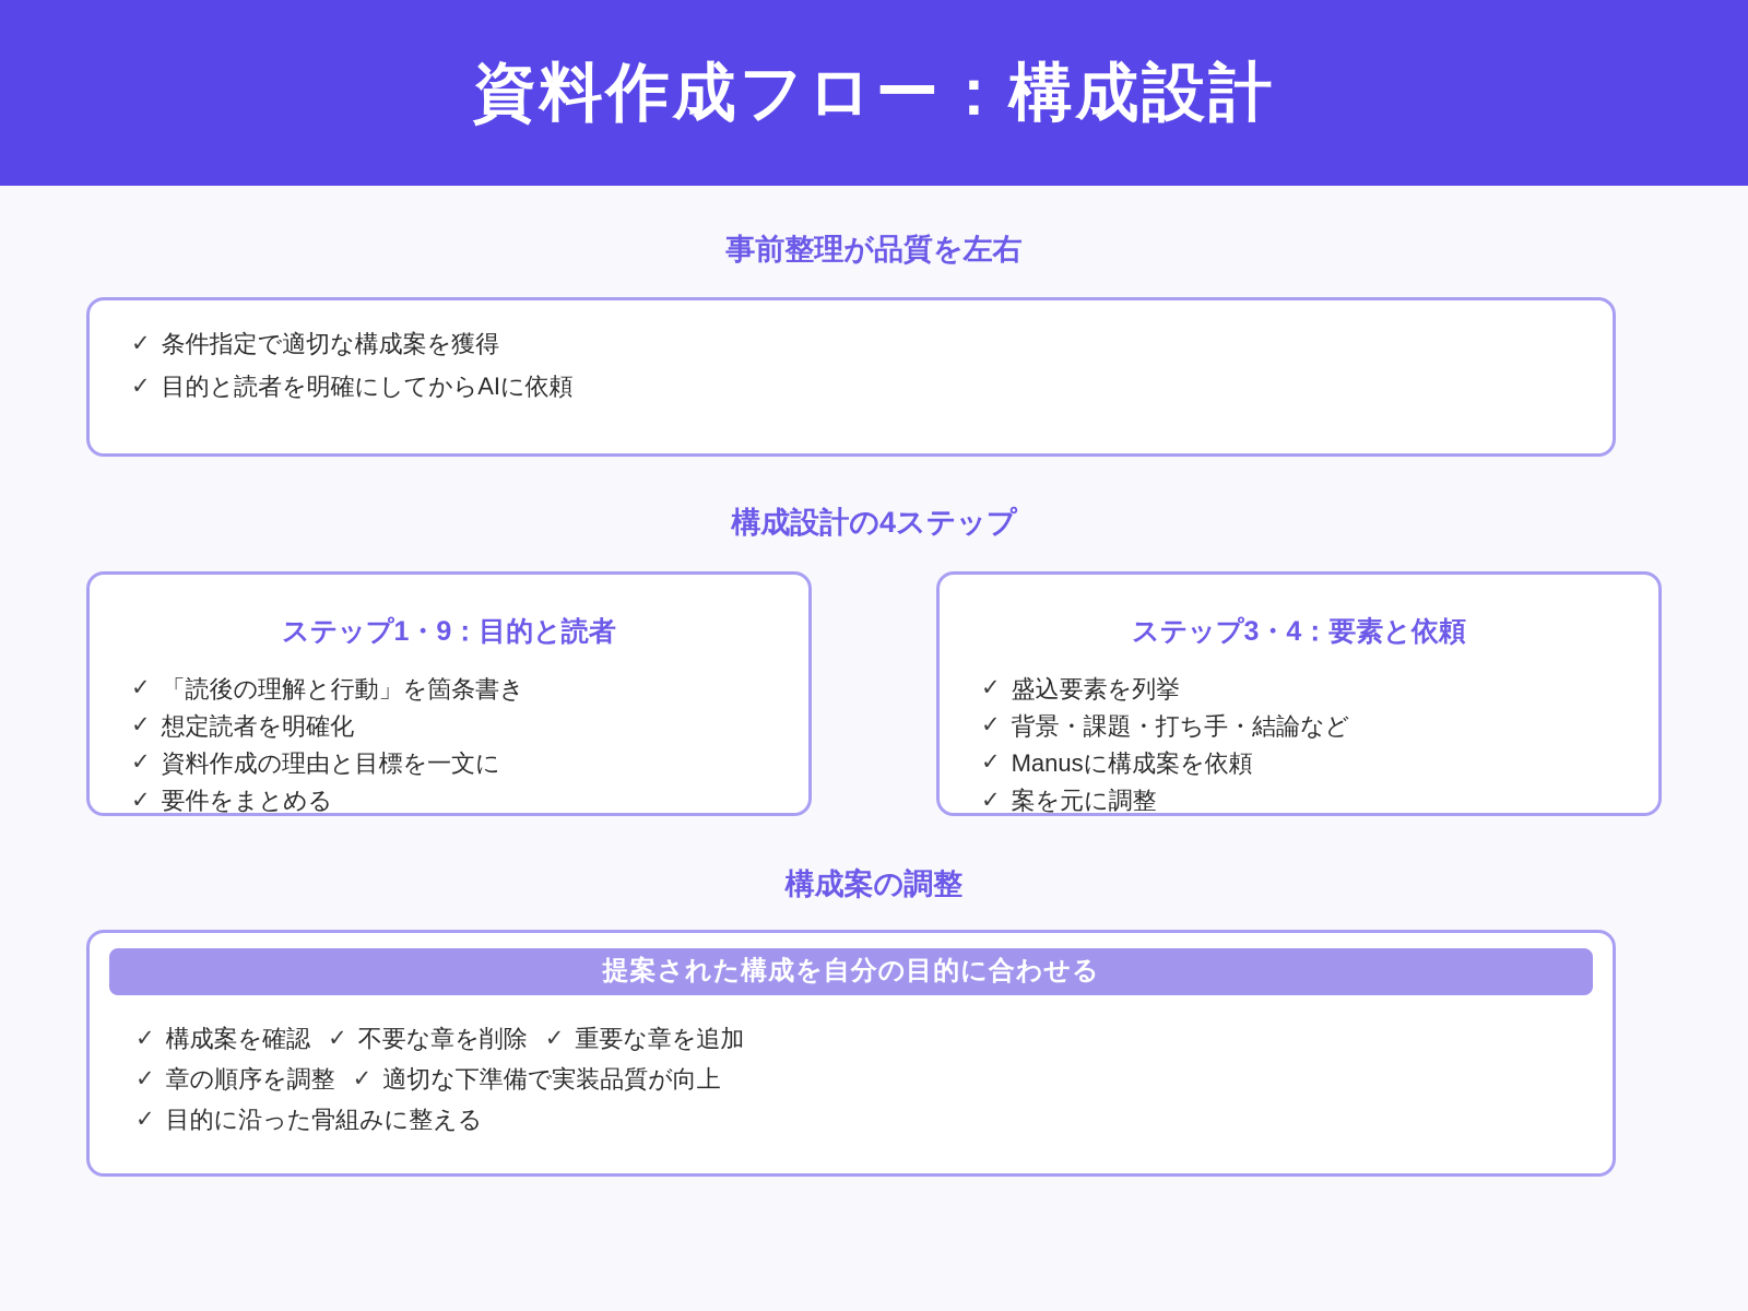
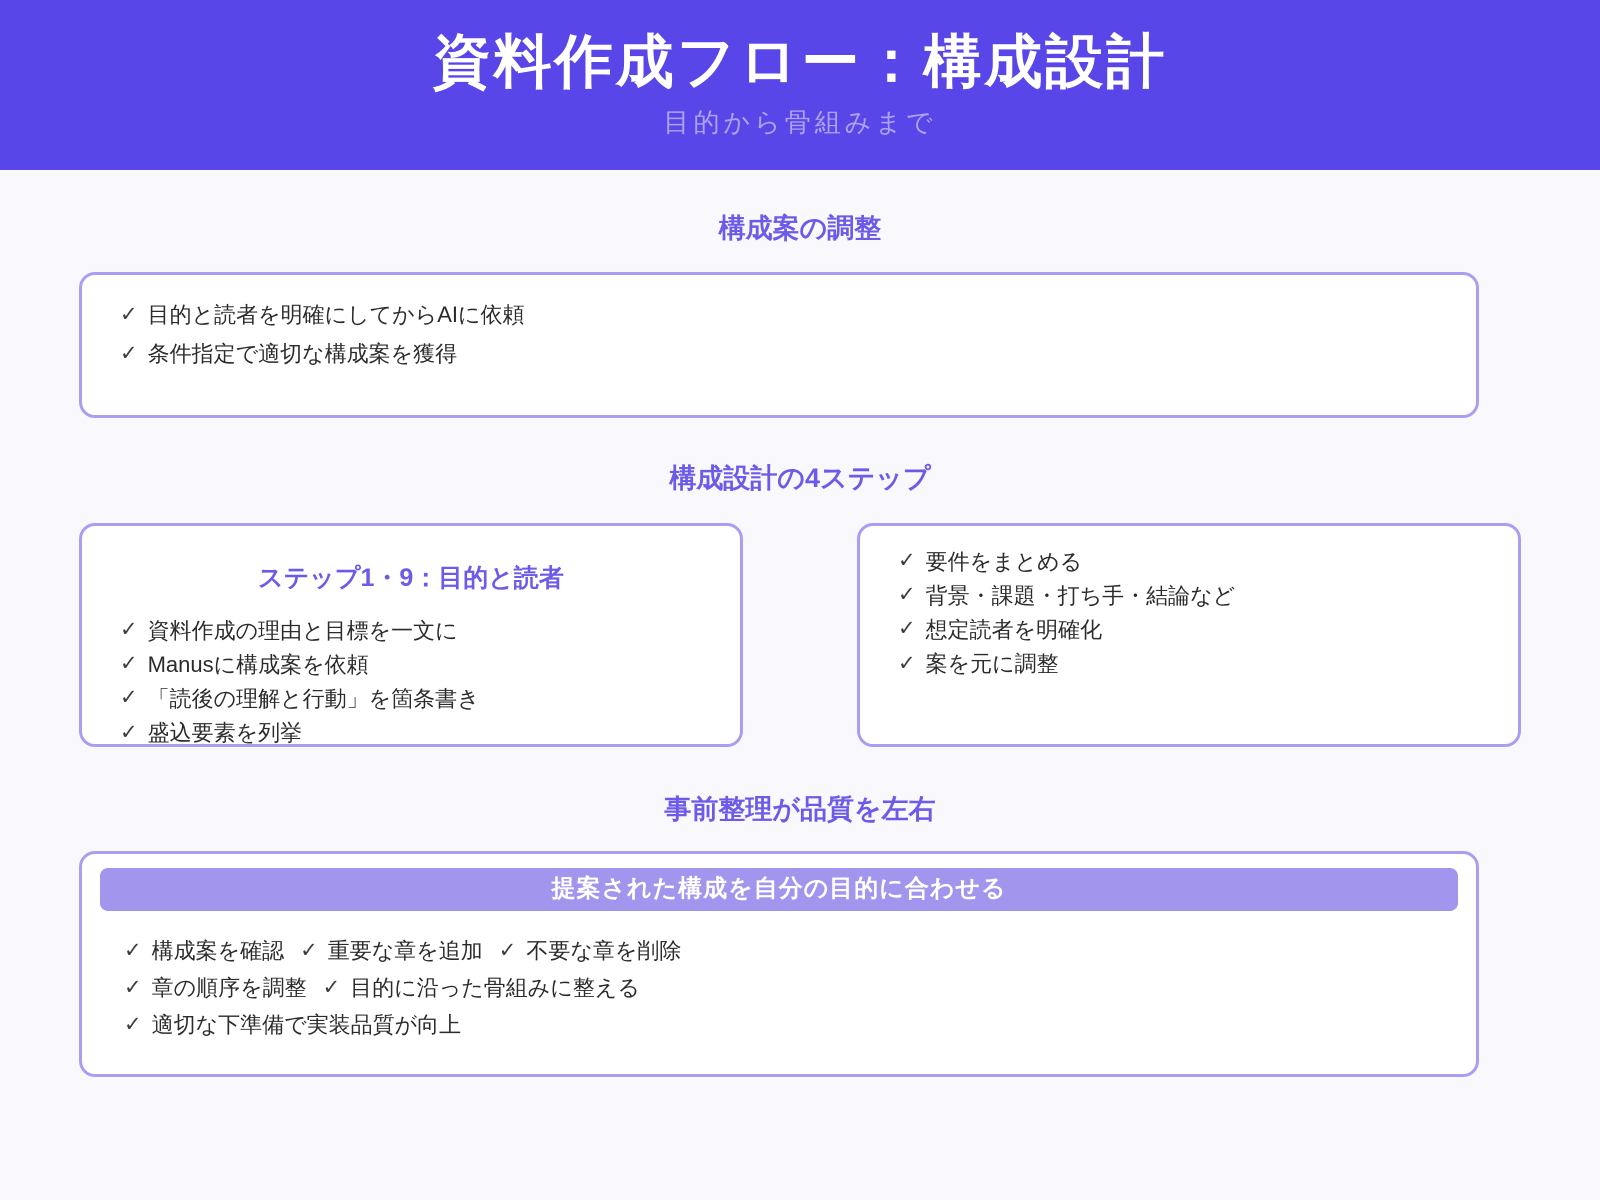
  資料作成フロー：構成設計
+ 目的から骨組みまで
- 事前整理が品質を左右
+ 構成案の調整
  ✓
- 条件指定で適切な構成案を獲得
+ 目的と読者を明確にしてからAIに依頼
  ✓
- 目的と読者を明確にしてからAIに依頼
+ 条件指定で適切な構成案を獲得
  構成設計の4ステップ
  ステップ1・9：目的と読者
  ✓
- 「読後の理解と行動」を箇条書き
+ 資料作成の理由と目標を一文に
  ✓
- 想定読者を明確化
+ Manusに構成案を依頼
  ✓
- 資料作成の理由と目標を一文に
+ 「読後の理解と行動」を箇条書き
  ✓
- 要件をまとめる
+ 盛込要素を列挙
- ステップ3・4：要素と依頼
  ✓
- 盛込要素を列挙
+ 要件をまとめる
  ✓
  背景・課題・打ち手・結論など
  ✓
- Manusに構成案を依頼
+ 想定読者を明確化
  ✓
  案を元に調整
- 構成案の調整
+ 事前整理が品質を左右
  提案された構成を自分の目的に合わせる
  ✓
  構成案を確認
  ✓
- 不要な章を削除
+ 重要な章を追加
  ✓
- 重要な章を追加
+ 不要な章を削除
  ✓
  章の順序を調整
  ✓
- 適切な下準備で実装品質が向上
+ 目的に沿った骨組みに整える
  ✓
- 目的に沿った骨組みに整える
+ 適切な下準備で実装品質が向上
